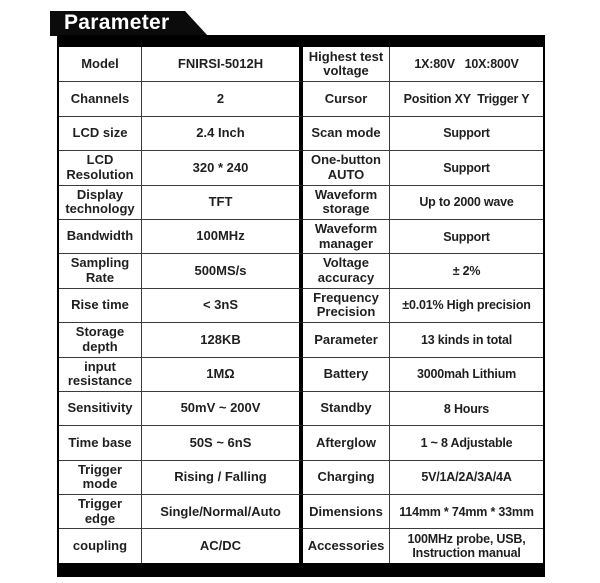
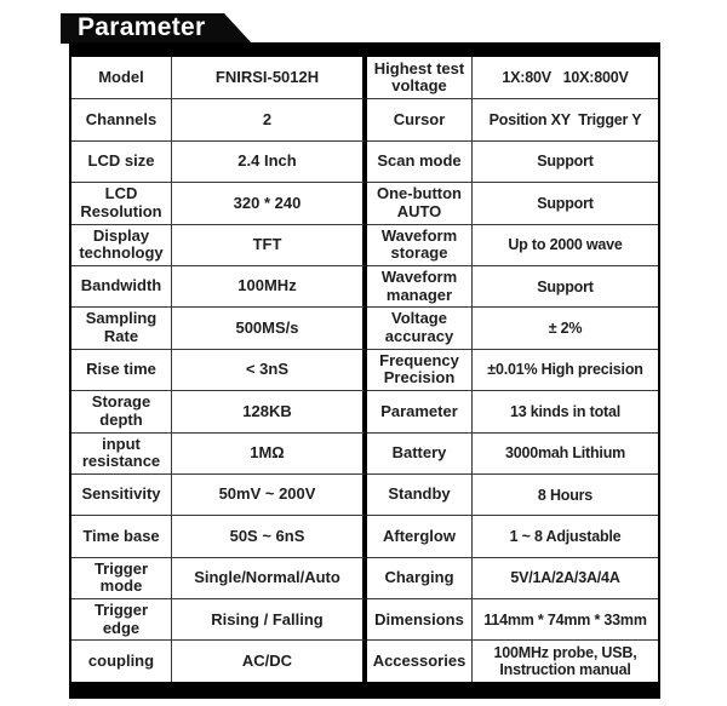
  Parameter
  Model
  FNIRSI-5012H
  Highest test
  voltage
  1X:80V 10X:800V
  Channels
  2
  Cursor
  Position XY Trigger Y
  LCD size
  2.4 Inch
  Scan mode
  Support
  LCD
  Resolution
  320 * 240
  One-button
  AUTO
  Support
  Display
  technology
  TFT
  Waveform
  storage
  Up to 2000 wave
  Bandwidth
  100MHz
  Waveform
  manager
  Support
  Sampling
  Rate
  500MS/s
  Voltage
  accuracy
  ± 2%
  Rise time
  < 3nS
  Frequency
  Precision
  ±0.01% High precision
  Storage
  depth
  128KB
  Parameter
  13 kinds in total
  input
  resistance
  1MΩ
  Battery
  3000mah Lithium
  Sensitivity
  50mV ~ 200V
  Standby
  8 Hours
  Time base
  50S ~ 6nS
  Afterglow
  1 ~ 8 Adjustable
  Trigger
  mode
- Rising / Falling
+ Single/Normal/Auto
  Charging
  5V/1A/2A/3A/4A
  Trigger
  edge
- Single/Normal/Auto
+ Rising / Falling
  Dimensions
  114mm * 74mm * 33mm
  coupling
  AC/DC
  Accessories
  100MHz probe, USB,
  Instruction manual
